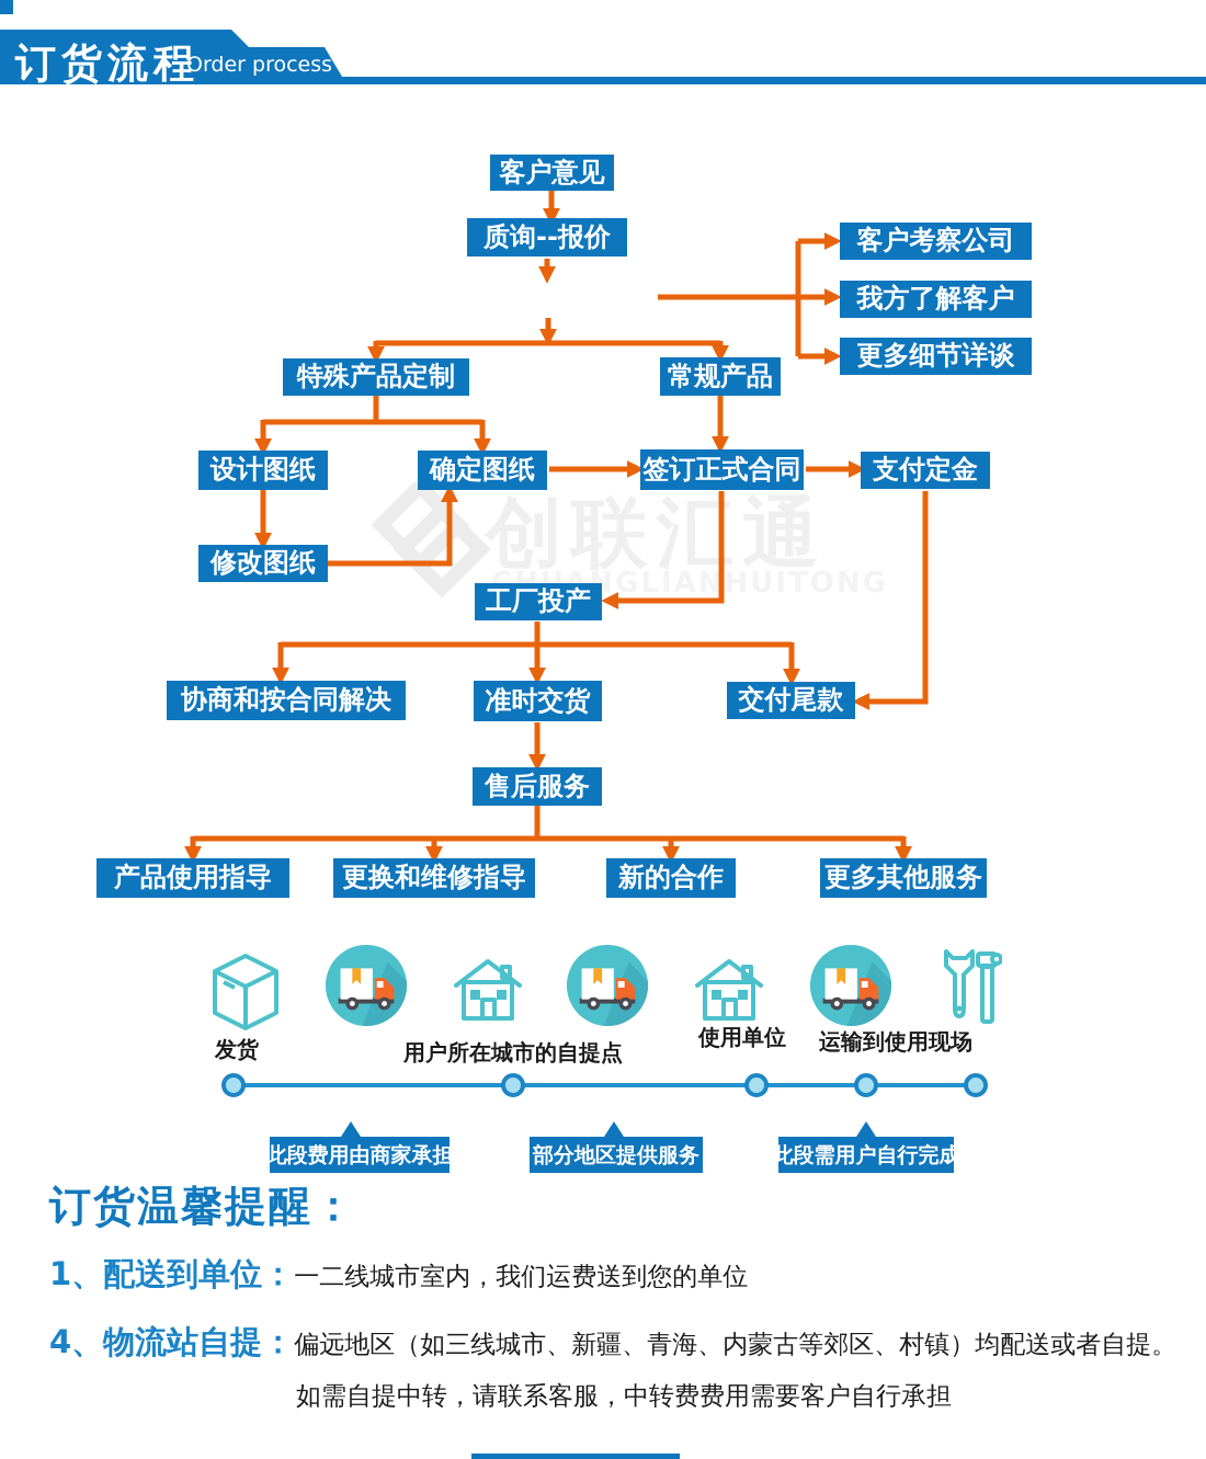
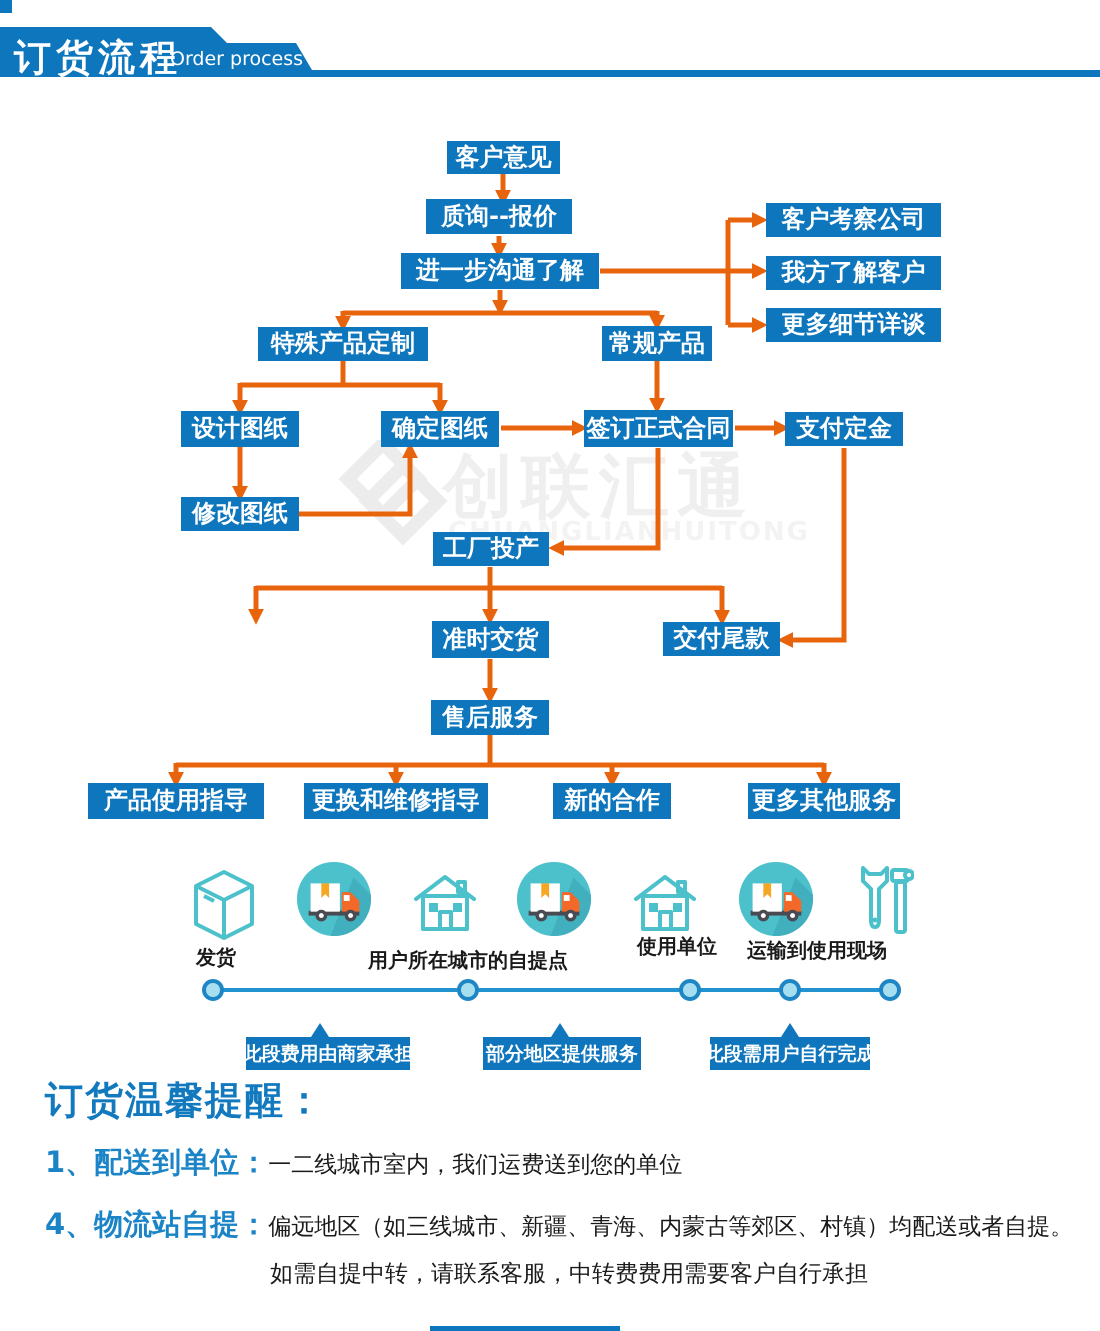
  订货流程
  Order process
  创联汇通
  NGLIANHUITONG
  客户意见
  质询--报价
+ 进一步沟通了解
  客户考察公司
  我方了解客户
  更多细节详谈
  特殊产品定制
  常规产品
  设计图纸
  确定图纸
  签订正式合同
  支付定金
  修改图纸
  工厂投产
- 协商和按合同解决
  准时交货
  交付尾款
  售后服务
  产品使用指导
  更换和维修指导
  新的合作
  更多其他服务
  发货
  用户所在城市的自提点
  使用单位
  运输到使用现场
  此段费用由商家承担
  部分地区提供服务
  此段需用户自行完成
  订货温馨提醒：
  1、配送到单位：一二线城市室内，我们运费送到您的单位
  4、物流站自提：偏远地区（如三线城市、新疆、青海、内蒙古等郊区、村镇）均配送或者自提。
  如需自提中转，请联系客服，中转费费用需要客户自行承担
